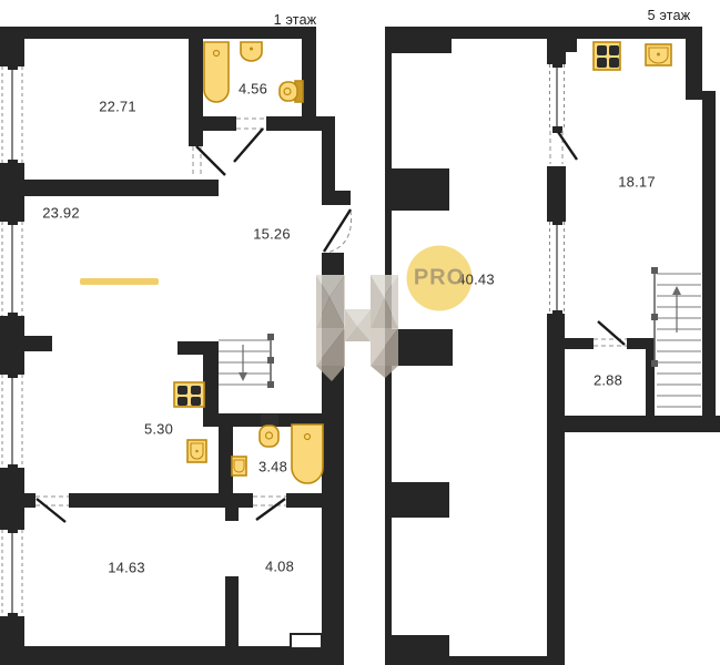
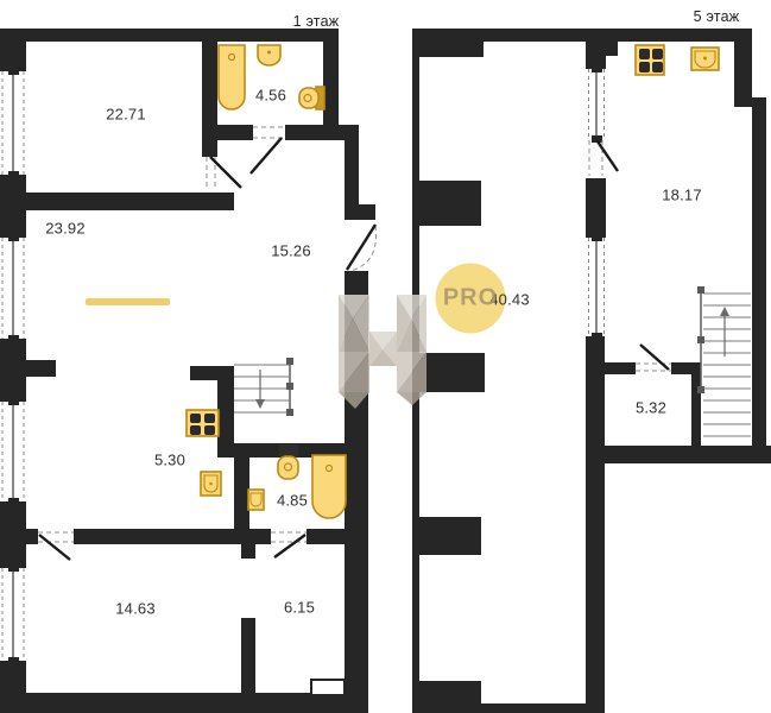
  1 этаж
  5 этаж
  22.71
  4.56
  23.92
  15.26
  5.30
- 3.48
+ 4.85
  14.63
- 4.08
+ 6.15
  18.17
  40.43
- 2.88
+ 5.32
  PRO
